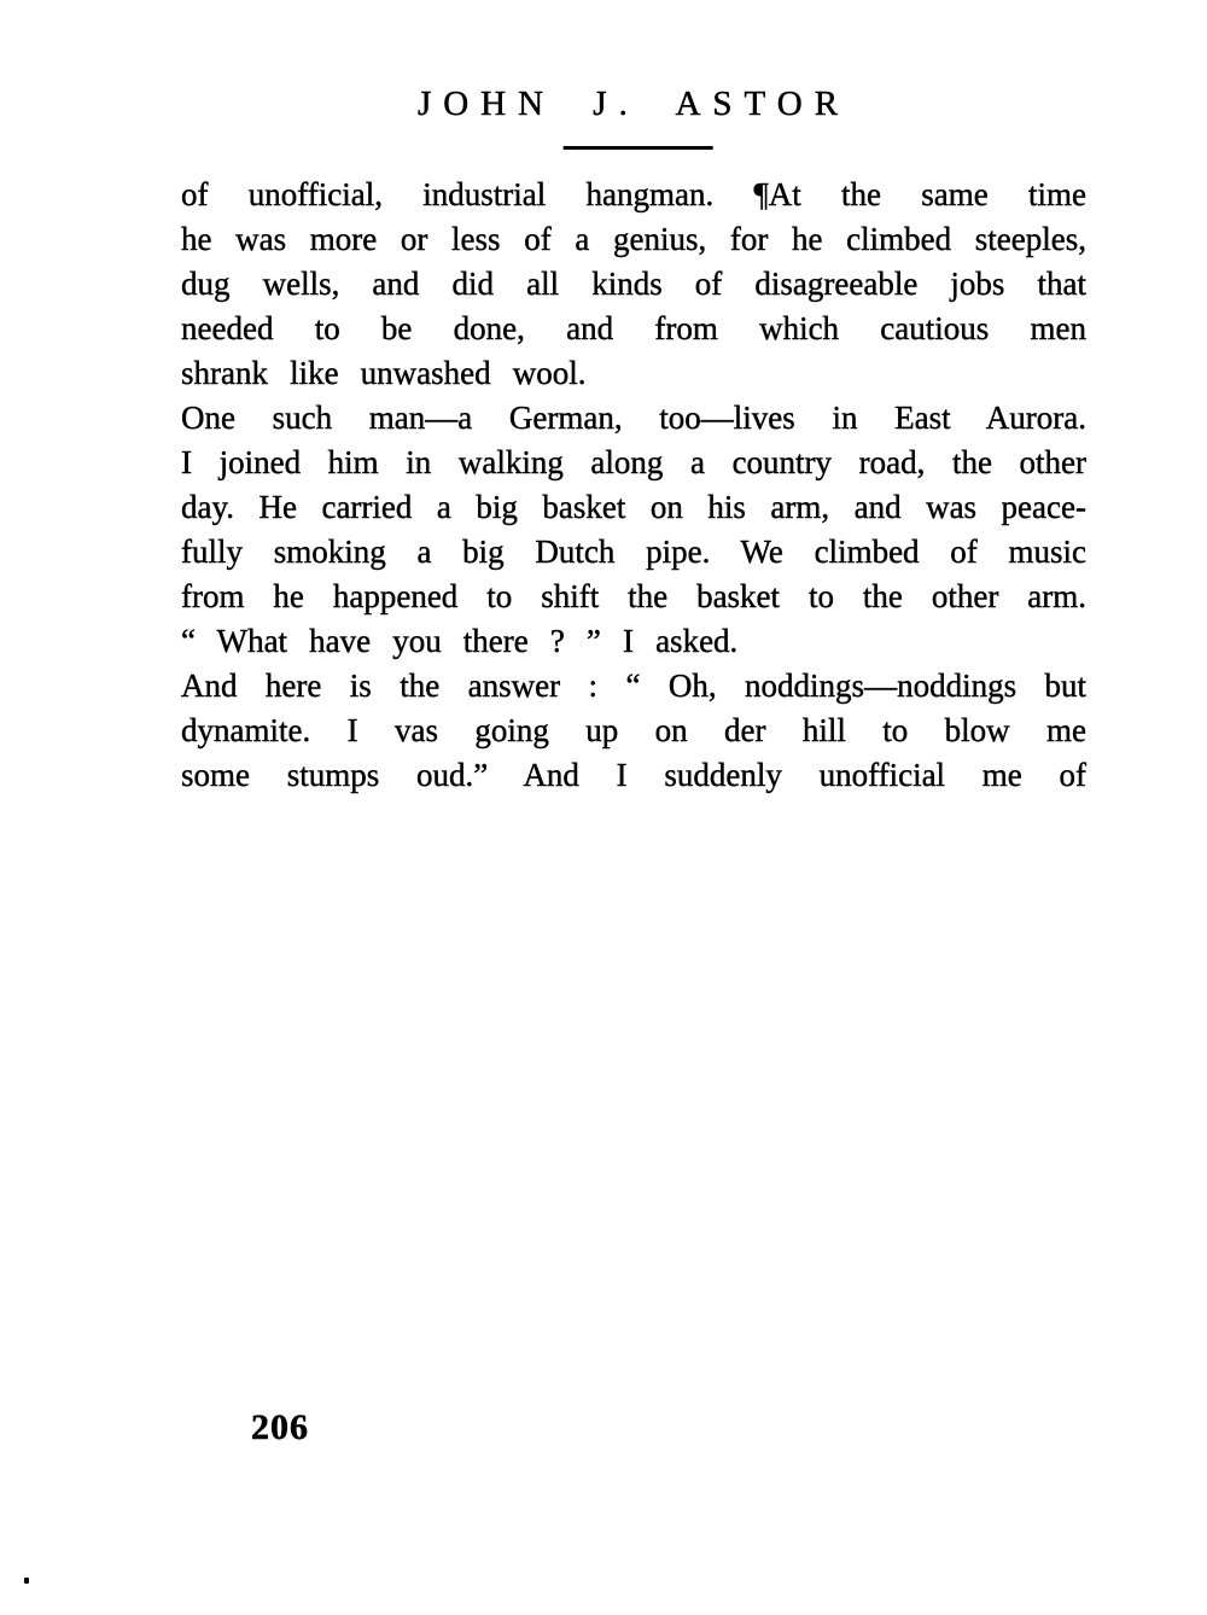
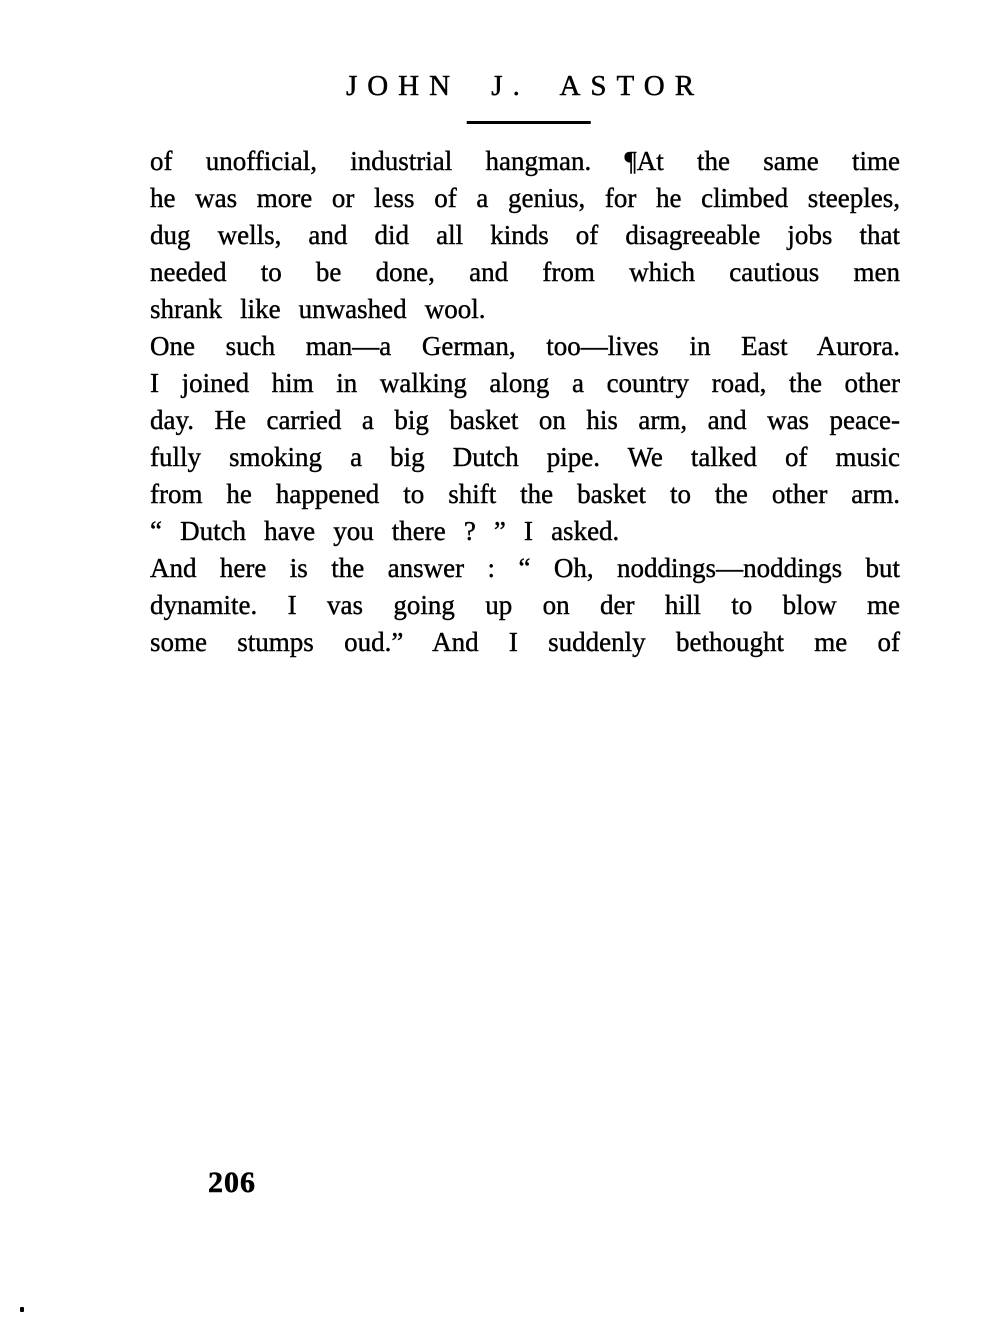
  JOHN J. ASTOR
  of unofficial, industrial hangman. ¶At the same time
  he was more or less of a genius, for he climbed steeples,
  dug wells, and did all kinds of disagreeable jobs that
  needed to be done, and from which cautious men
  shrank like unwashed wool.
  One such man—a German, too—lives in East Aurora.
  I joined him in walking along a country road, the other
  day. He carried a big basket on his arm, and was peace-
- fully smoking a big Dutch pipe. We climbed of music
+ fully smoking a big Dutch pipe. We talked of music
  from he happened to shift the basket to the other arm.
- “ What have you there ? ” I asked.
+ “ Dutch have you there ? ” I asked.
  And here is the answer : “ Oh, noddings—noddings but
  dynamite. I vas going up on der hill to blow me
- some stumps oud.” And I suddenly unofficial me of
+ some stumps oud.” And I suddenly bethought me of
  206
